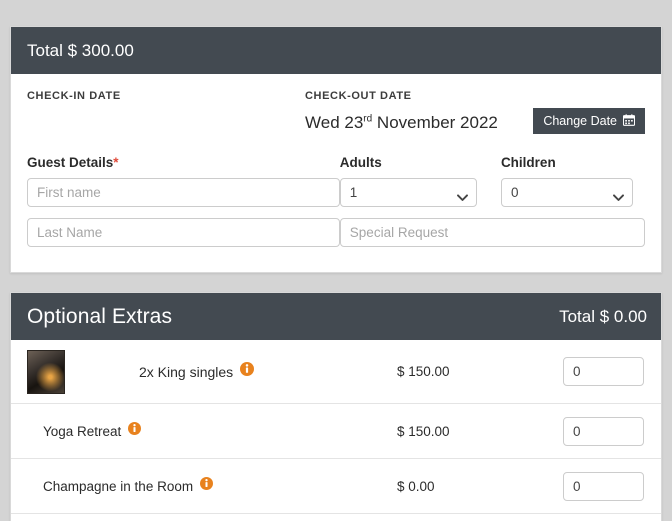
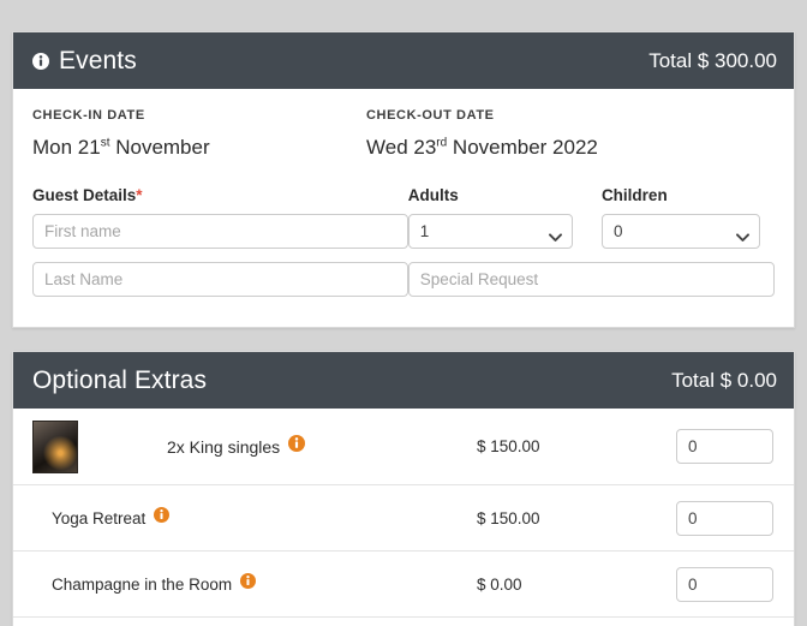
+ Events
  Total $ 300.00
  CHECK-IN DATE
+ Mon 21st November
  CHECK-OUT DATE
  Wed 23rd November 2022
- Change Date
  Guest Details*
  First name
  Adults
  1
  Children
  0
  Last Name
  Special Request
  Optional Extras
  Total $ 0.00
  2x King singles
  $ 150.00
  0
  Yoga Retreat
  $ 150.00
  0
  Champagne in the Room
  $ 0.00
  0
